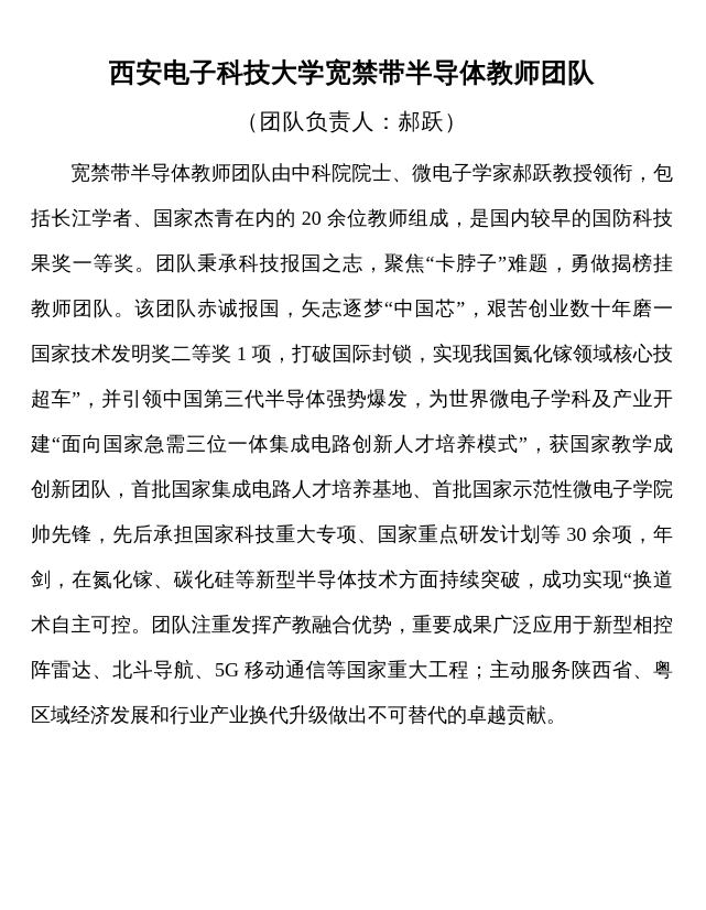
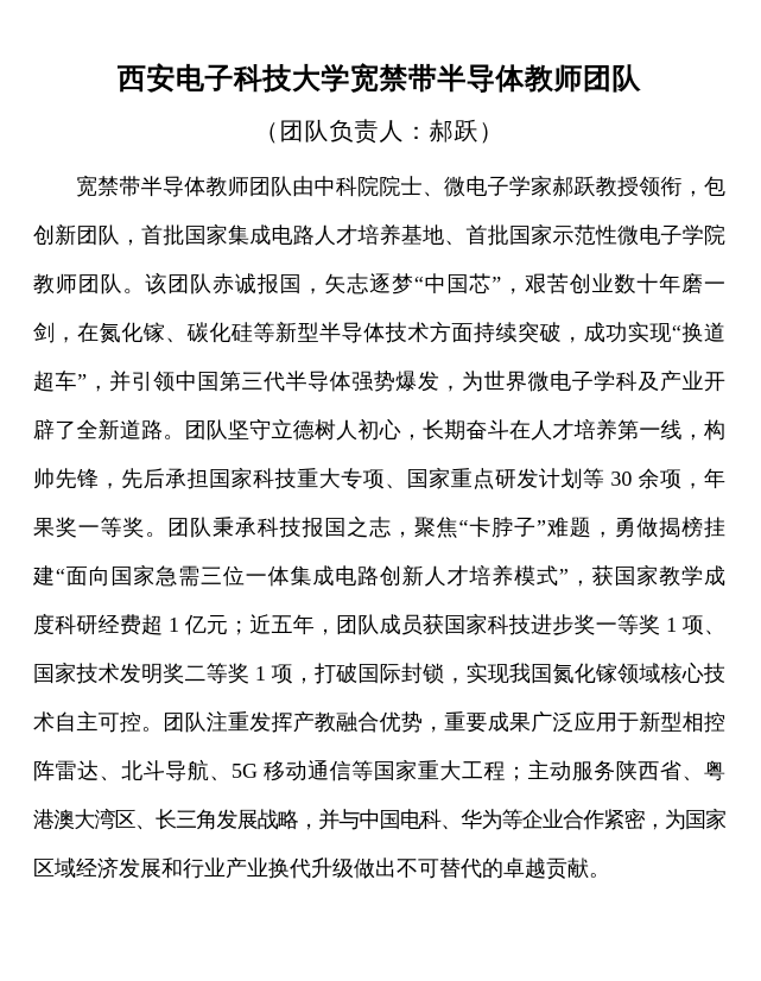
  西安电子科技大学宽禁带半导体教师团队
  （团队负责人：郝跃）
  宽禁带半导体教师团队由中科院院士、微电子学家郝跃教授领衔，包
- 括长江学者、国家杰青在内的 20 余位教师组成，是国内较早的国防科技
- 果奖一等奖。团队秉承科技报国之志，聚焦“卡脖子”难题，勇做揭榜挂
+ 创新团队，首批国家集成电路人才培养基地、首批国家示范性微电子学院
  教师团队。该团队赤诚报国，矢志逐梦“中国芯”，艰苦创业数十年磨一
- 国家技术发明奖二等奖 1 项，打破国际封锁，实现我国氮化镓领域核心技
+ 剑，在氮化镓、碳化硅等新型半导体技术方面持续突破，成功实现“换道
  超车”，并引领中国第三代半导体强势爆发，为世界微电子学科及产业开
+ 辟了全新道路。团队坚守立德树人初心，长期奋斗在人才培养第一线，构
- 建“面向国家急需三位一体集成电路创新人才培养模式”，获国家教学成
+ 帅先锋，先后承担国家科技重大专项、国家重点研发计划等 30 余项，年
- 创新团队，首批国家集成电路人才培养基地、首批国家示范性微电子学院
+ 果奖一等奖。团队秉承科技报国之志，聚焦“卡脖子”难题，勇做揭榜挂
- 帅先锋，先后承担国家科技重大专项、国家重点研发计划等 30 余项，年
+ 建“面向国家急需三位一体集成电路创新人才培养模式”，获国家教学成
+ 度科研经费超 1 亿元；近五年，团队成员获国家科技进步奖一等奖 1 项、
- 剑，在氮化镓、碳化硅等新型半导体技术方面持续突破，成功实现“换道
+ 国家技术发明奖二等奖 1 项，打破国际封锁，实现我国氮化镓领域核心技
  术自主可控。团队注重发挥产教融合优势，重要成果广泛应用于新型相控
  阵雷达、北斗导航、5G 移动通信等国家重大工程；主动服务陕西省、粤
+ 港澳大湾区、长三角发展战略，并与中国电科、华为等企业合作紧密，为国家
  区域经济发展和行业产业换代升级做出不可替代的卓越贡献。
